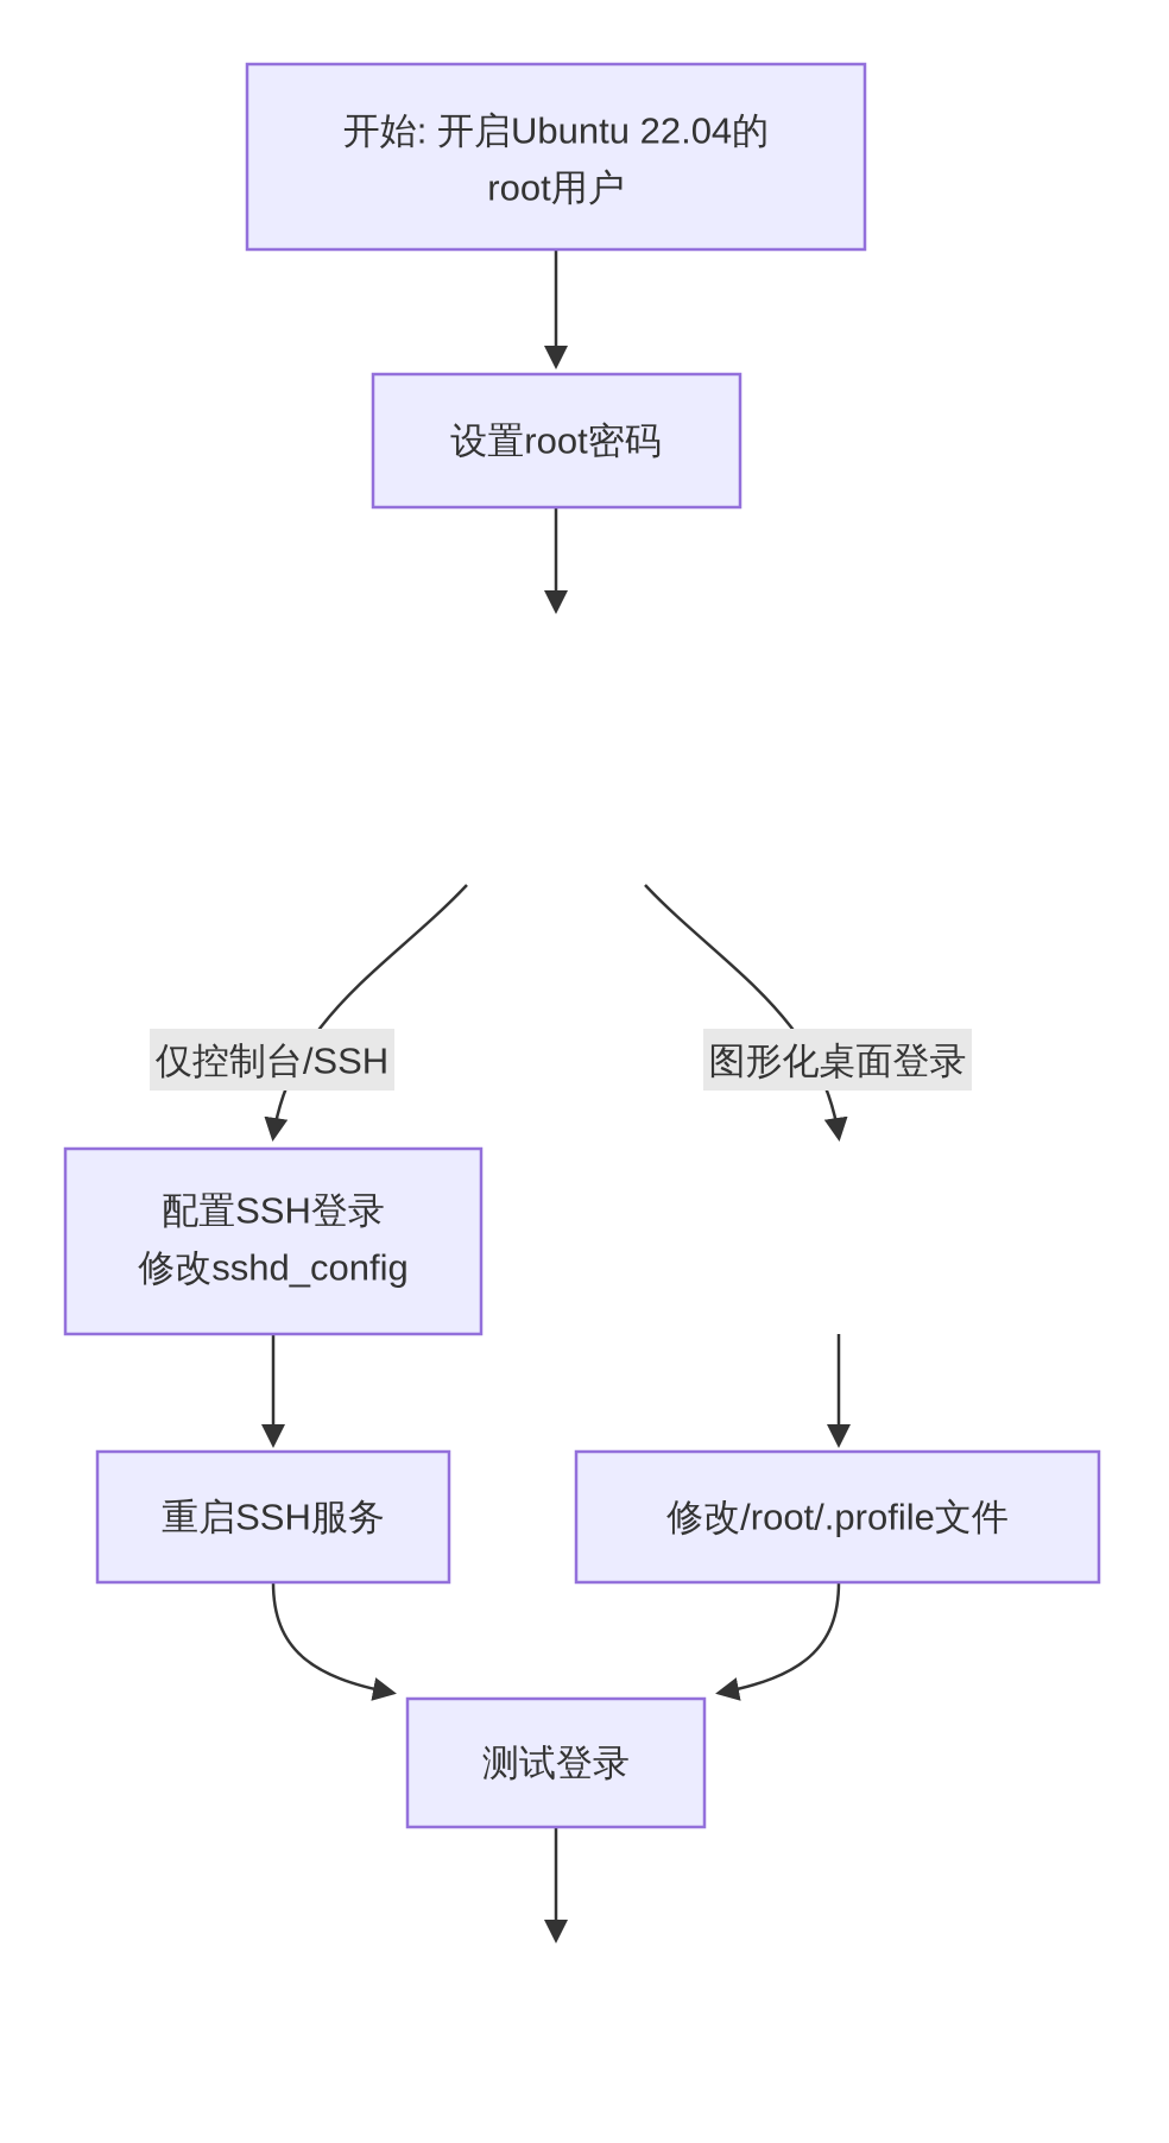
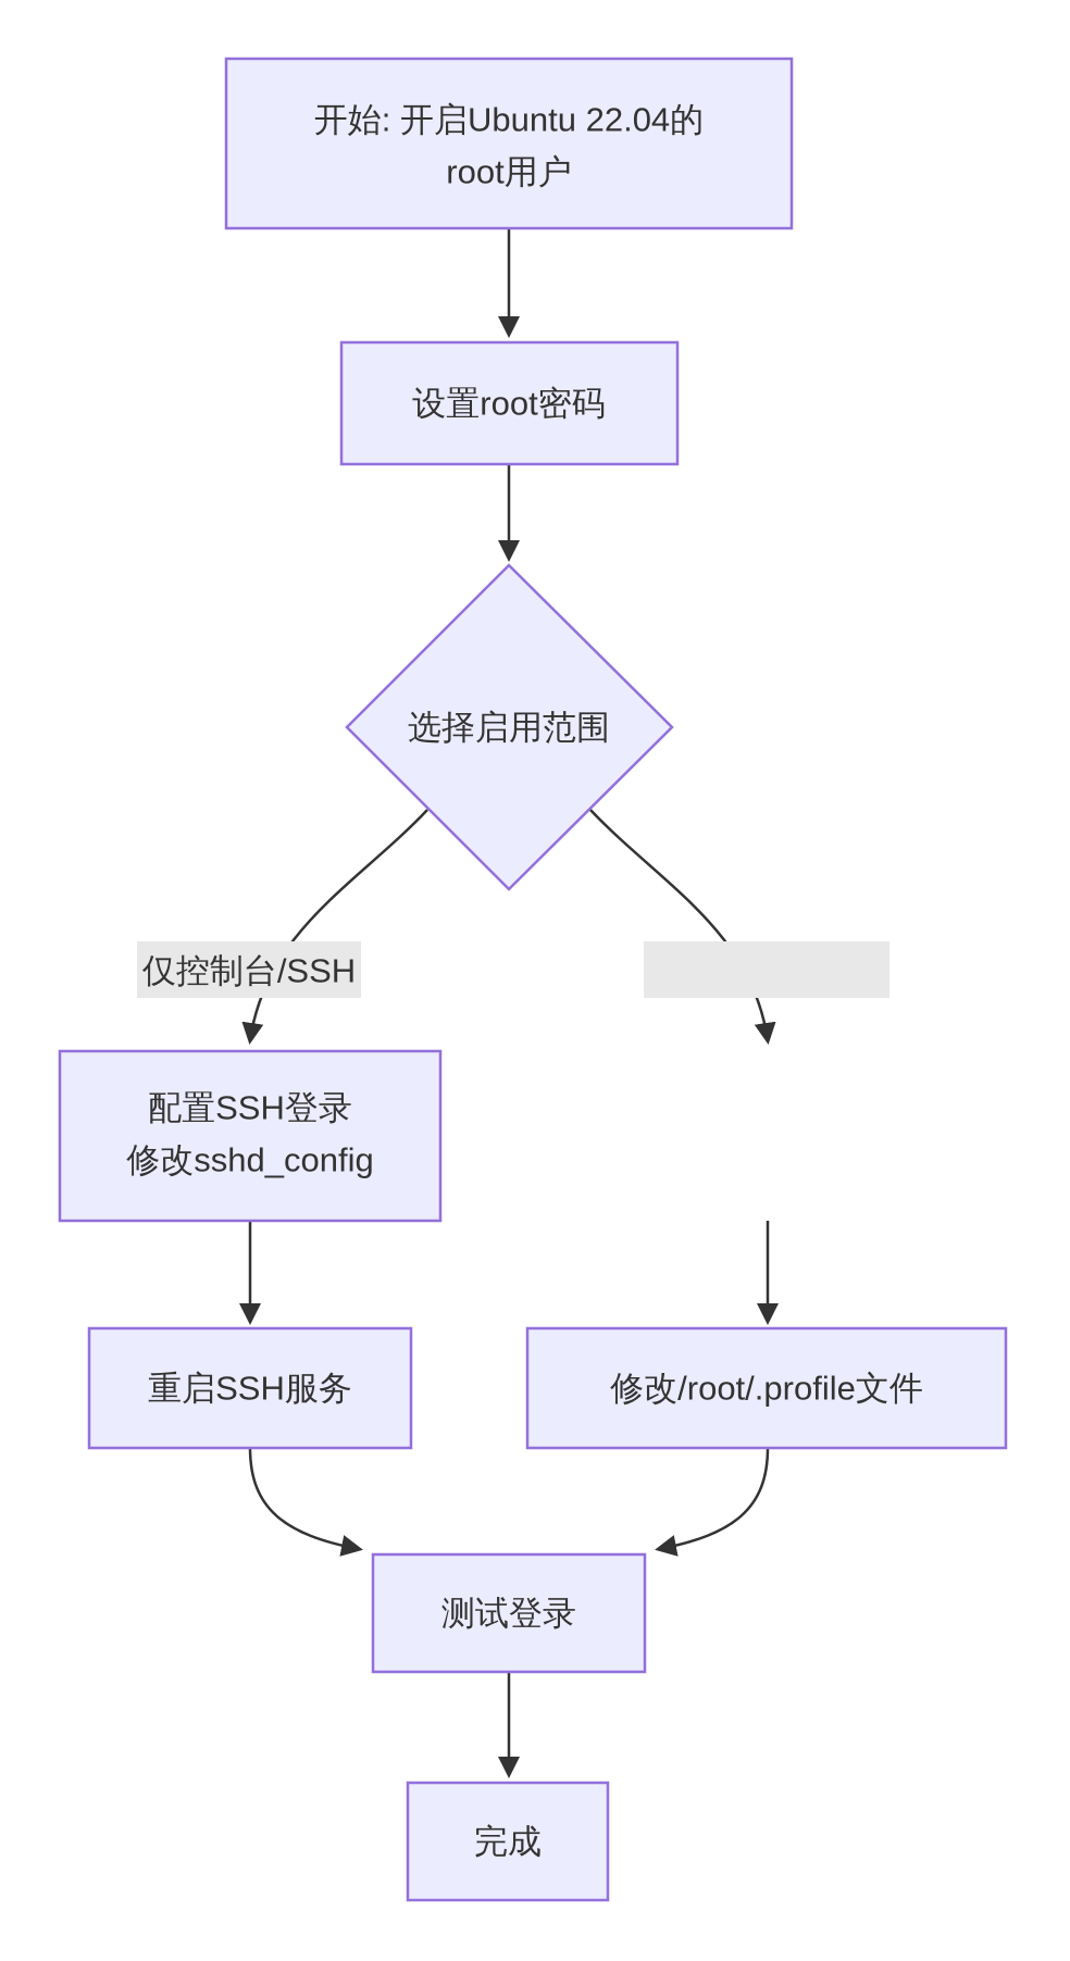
  仅控制台/SSH
- 图形化桌面登录
  开始: 开启Ubuntu 22.04的
  root用户
  设置root密码
+ 选择启用范围
  配置SSH登录
  修改sshd_config
  重启SSH服务
  修改/root/.profile文件
  测试登录
+ 完成
